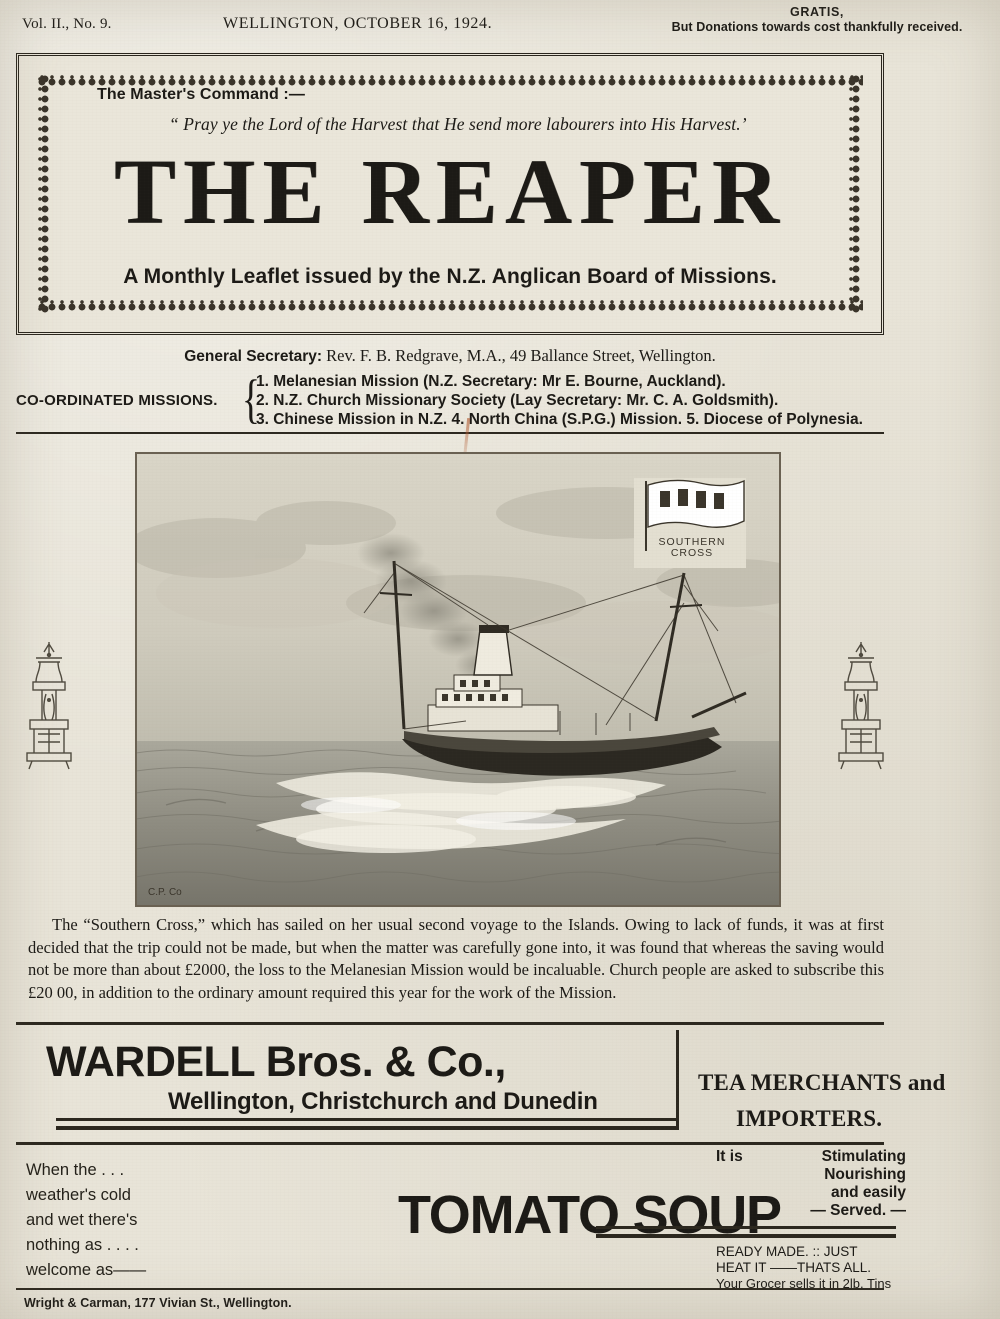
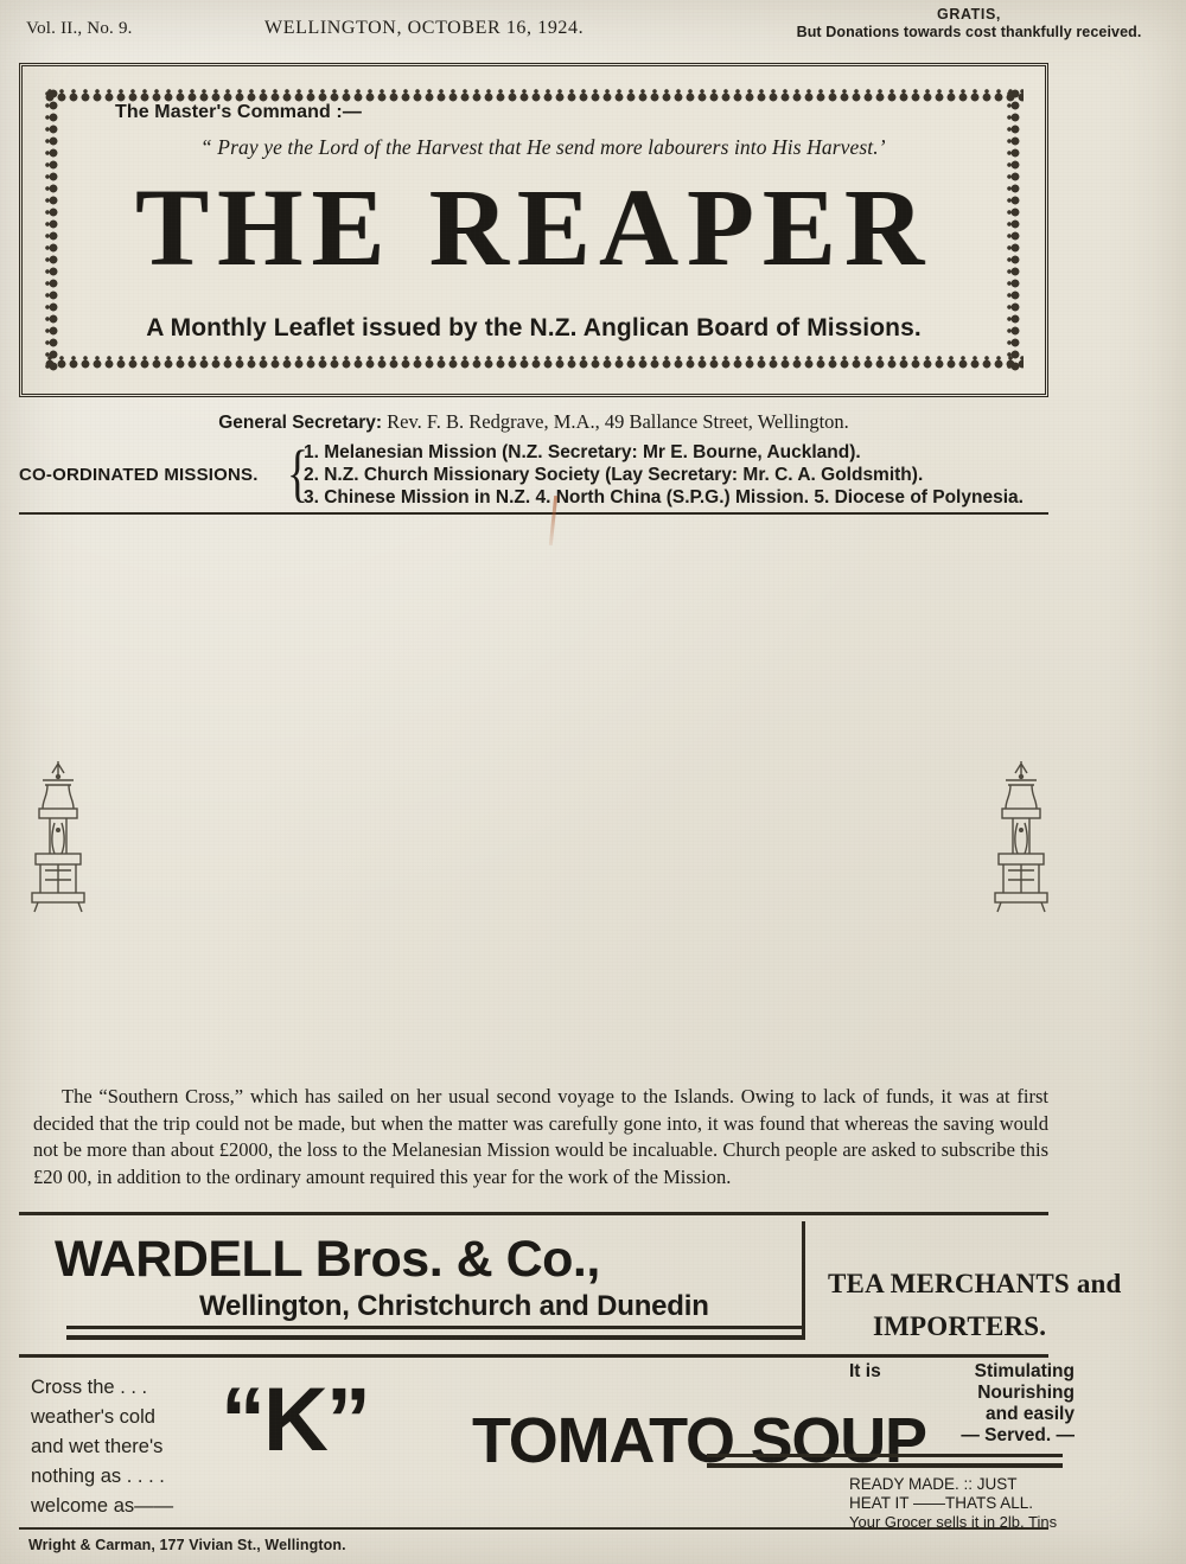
  Vol. II., No. 9.
  WELLINGTON, OCTOBER 16, 1924.
  GRATIS,
  But Donations towards cost thankfully received.
  The Master's Command :—
  “ Pray ye the Lord of the Harvest that He send more labourers into His Harvest.’
  THE REAPER
  A Monthly Leaflet issued by the N.Z. Anglican Board of Missions.
  General Secretary: Rev. F. B. Redgrave, M.A., 49 Ballance Street, Wellington.
  CO-ORDINATED MISSIONS.
  {
  1. Melanesian Mission (N.Z. Secretary: Mr E. Bourne, Auckland).
  2. N.Z. Church Missionary Society (Lay Secretary: Mr. C. A. Goldsmith).
  3. Chinese Mission in N.Z. 4. North China (S.P.G.) Mission. 5. Diocese of Polynesia.
- SOUTHERN
- CROSS
- C.P. Co
  The “Southern Cross,” which has sailed on her usual second voyage to the Islands. Owing to lack of funds, it was at first decided that the trip could not be made, but when the matter was carefully gone into, it was found that whereas the saving would not be more than about £2000, the loss to the Melanesian Mission would be incaluable. Church people are asked to subscribe this £20 00, in addition to the ordinary amount required this year for the work of the Mission.
  WARDELL Bros. & Co.,
  Wellington, Christchurch and Dunedin
  TEA MERCHANTS and
  IMPORTERS.
- When the . . .
+ Cross the . . .
  weather's cold
  and wet there's
  nothing as . . . .
  welcome as——
+ “K”
  TOMATO SOUP
  It is
  Stimulating
  Nourishing
  and easily
  — Served. —
  READY MADE. :: JUST
  HEAT IT ——THATS ALL.
  Your Grocer sells it in 2lb. Tins
  Wright & Carman, 177 Vivian St., Wellington.
